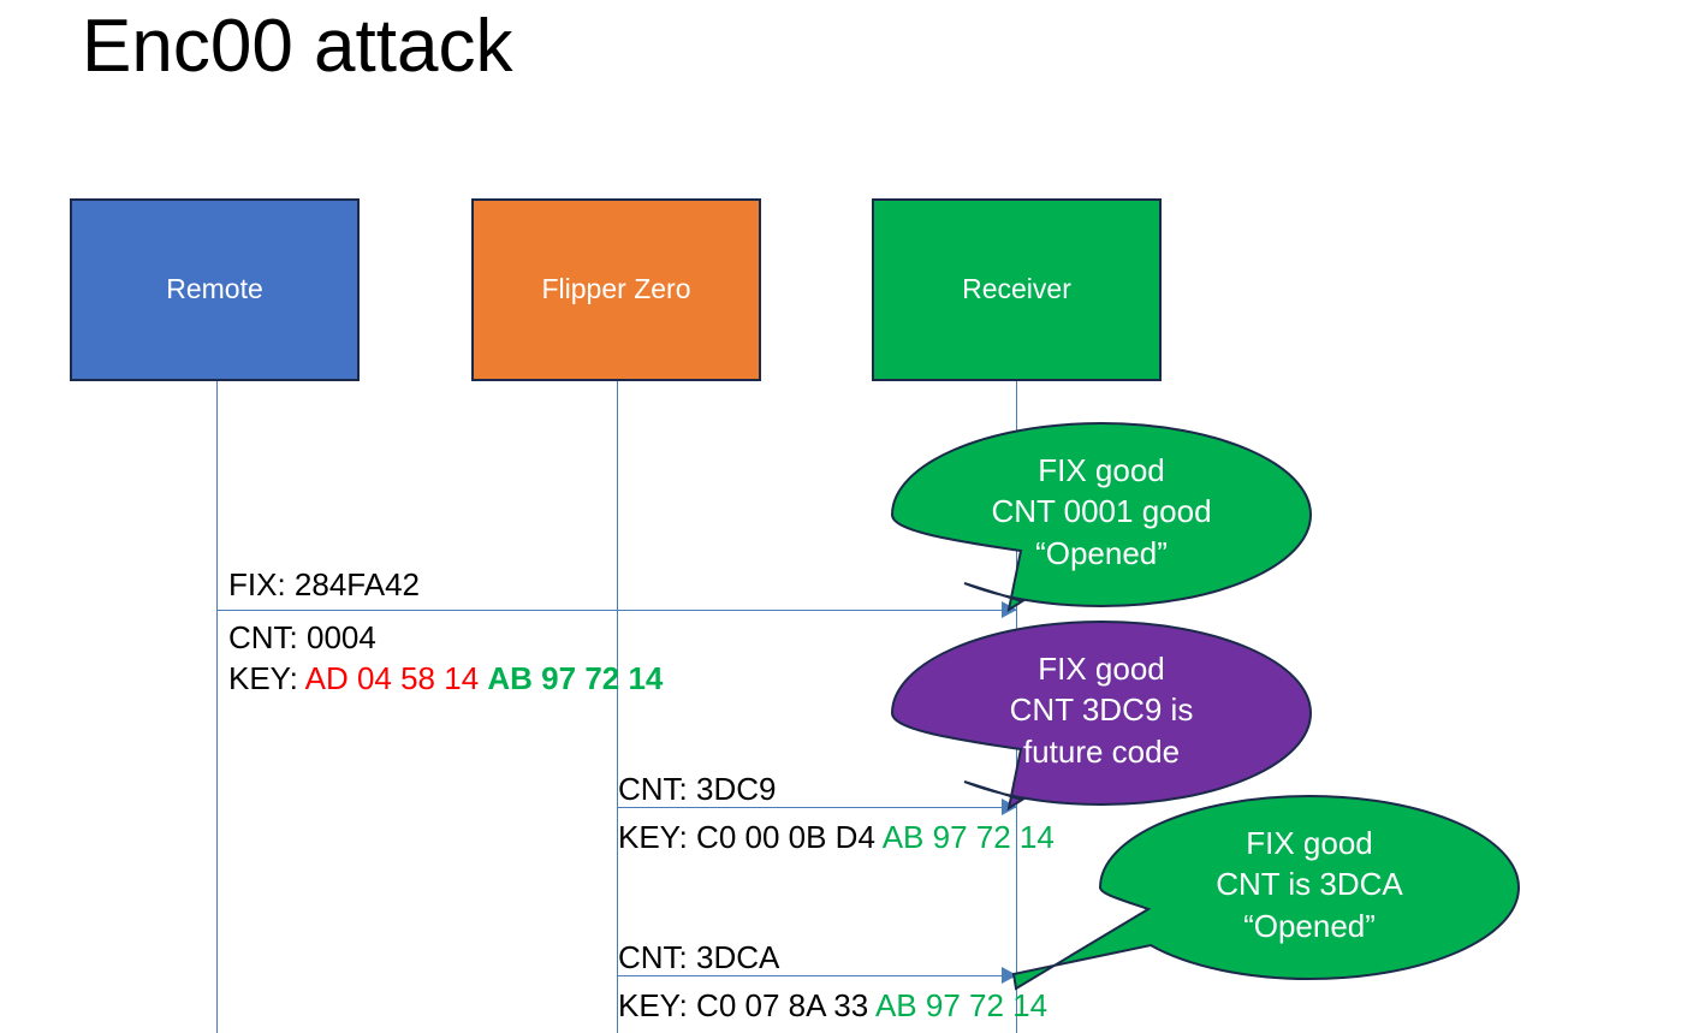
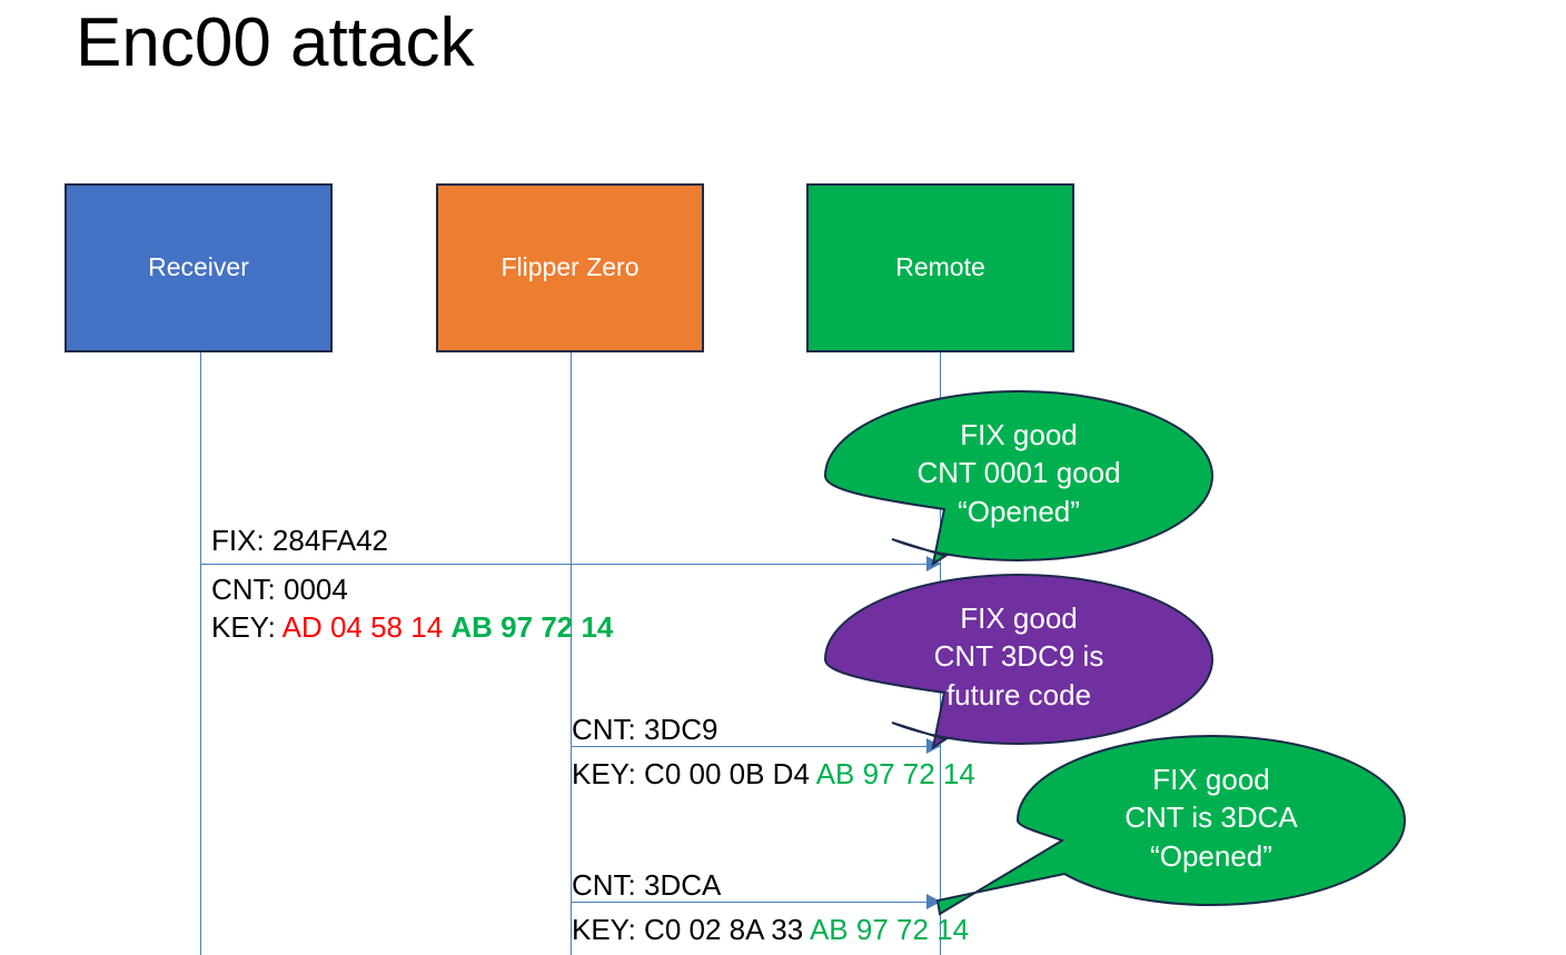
  Enc00 attack
- Remote
+ Receiver
  Flipper Zero
- Receiver
+ Remote
  FIX: 284FA42
  CNT: 0004
  KEY: AD 04 58 14 AB 97 72 14
  CNT: 3DC9
  KEY: C0 00 0B D4 AB 97 72 14
  CNT: 3DCA
- KEY: C0 07 8A 33 AB 97 72 14
+ KEY: C0 02 8A 33 AB 97 72 14
  FIX good
  CNT 0001 good
  “Opened”
  FIX good
  CNT 3DC9 is
  future code
  FIX good
  CNT is 3DCA
  “Opened”
